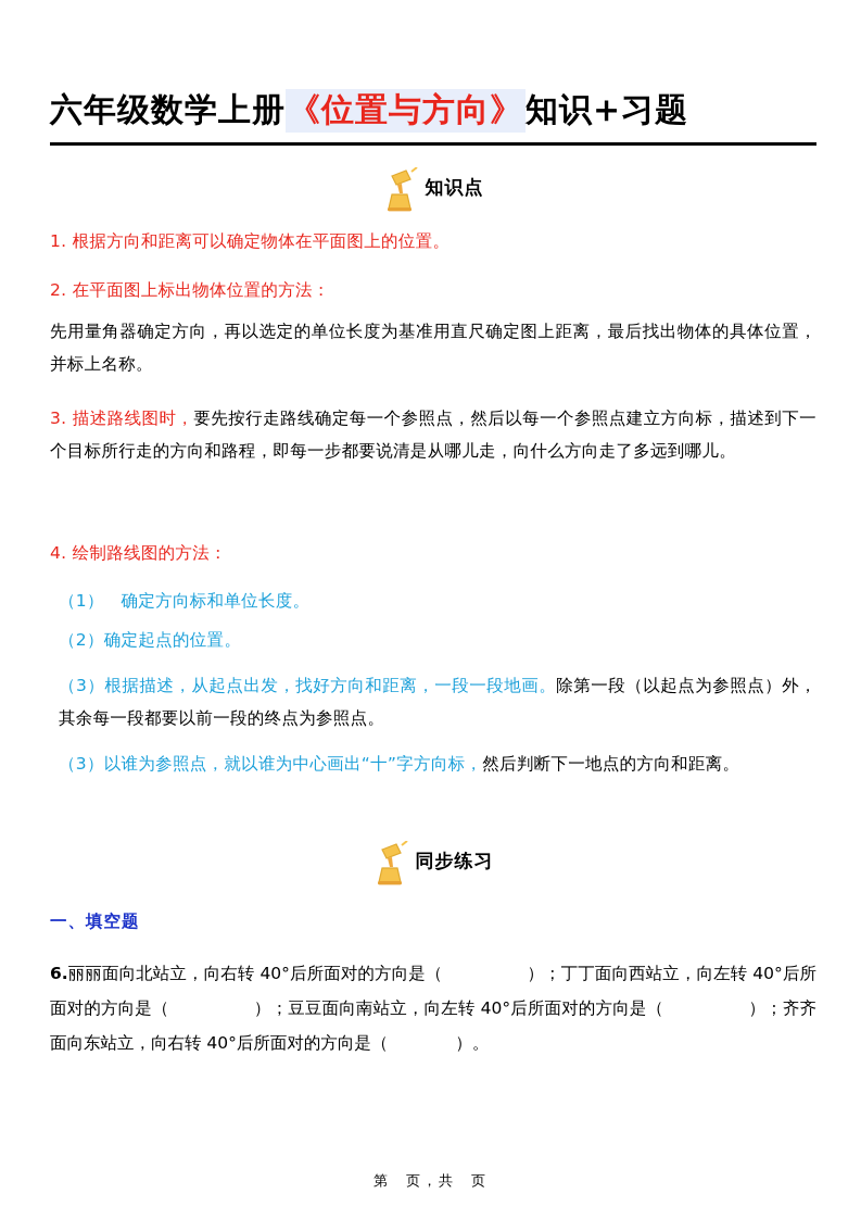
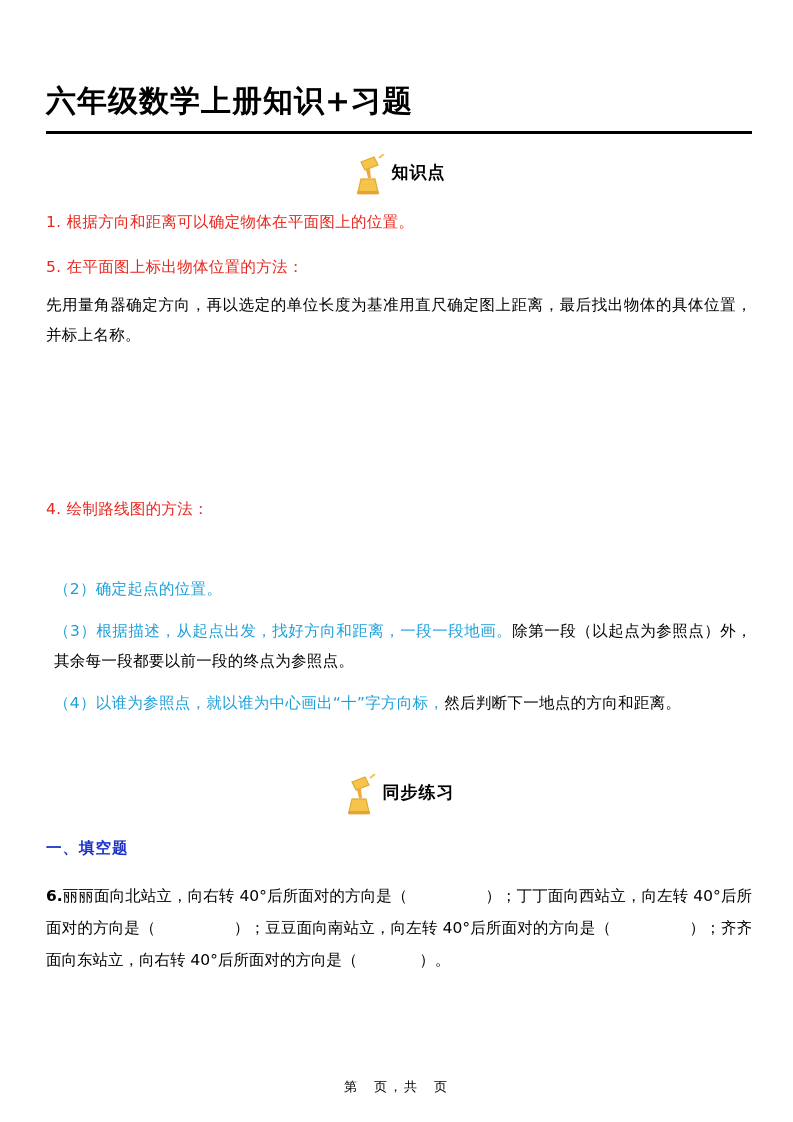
  六年级数学上册
- 《位置与方向》
  知识+习题
  知识点
  1. 根据方向和距离可以确定物体在平面图上的位置。
- 2. 在平面图上标出物体位置的方法：
+ 5. 在平面图上标出物体位置的方法：
  先用量角器确定方向，再以选定的单位长度为基准用直尺确定图上距离，最后找出物体的具体位置，并标上名称。
- 3. 描述路线图时，要先按行走路线确定每一个参照点，然后以每一个参照点建立方向标，描述到下一个目标所行走的方向和路程，即每一步都要说清是从哪儿走，向什么方向走了多远到哪儿。
  4. 绘制路线图的方法：
- （1） 确定方向标和单位长度。
  （2）确定起点的位置。
  （3）根据描述，从起点出发，找好方向和距离，一段一段地画。除第一段（以起点为参照点）外，其余每一段都要以前一段的终点为参照点。
- （3）以谁为参照点，就以谁为中心画出“十”字方向标，然后判断下一地点的方向和距离。
+ （4）以谁为参照点，就以谁为中心画出“十”字方向标，然后判断下一地点的方向和距离。
  同步练习
  一、填空题
  6.丽丽面向北站立，向右转 40°后所面对的方向是（ ）；丁丁面向西站立，向左转 40°后所面对的方向是（ ）；豆豆面向南站立，向左转 40°后所面对的方向是（ ）；齐齐面向东站立，向右转 40°后所面对的方向是（ ）。
  第 页，共 页
